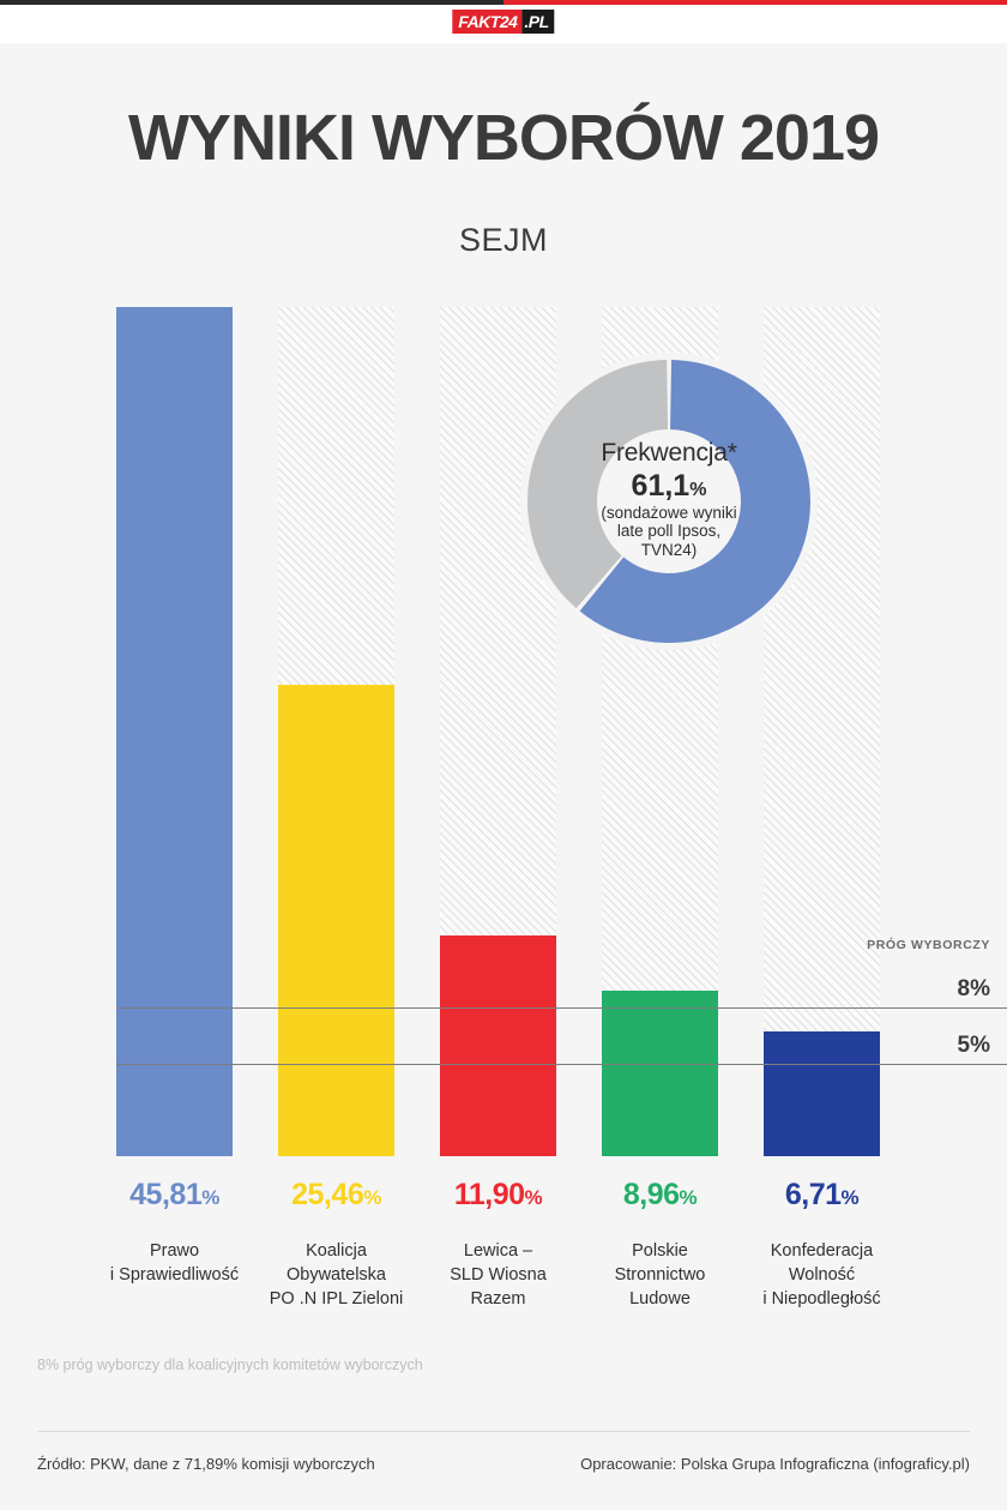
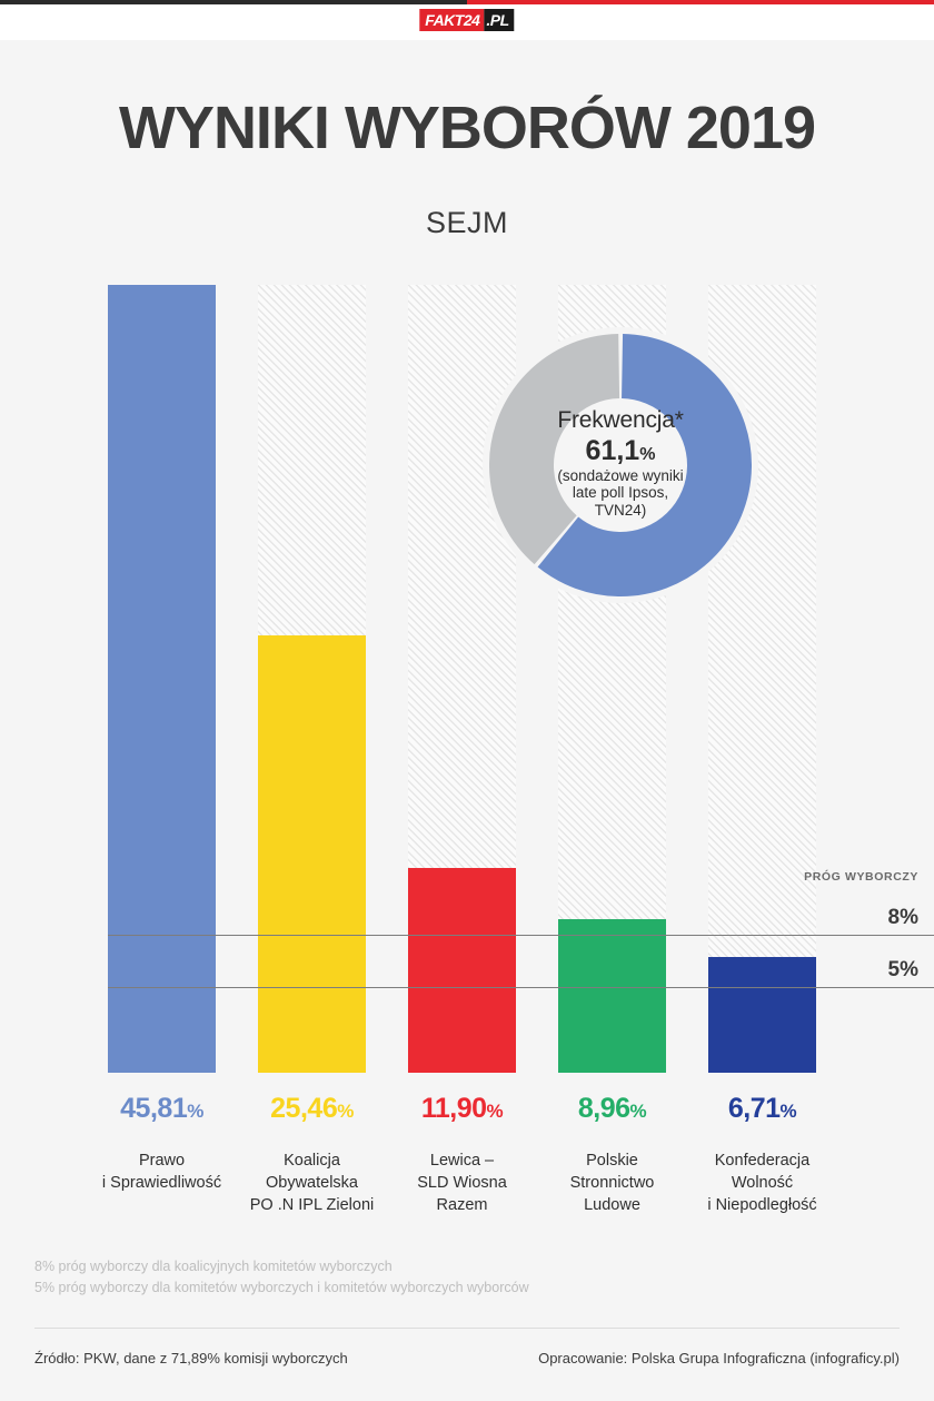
  FAKT24
  .PL
  WYNIKI WYBORÓW 2019
  SEJM
  8%
  5%
  PRÓG WYBORCZY
  45,81%
  25,46%
  11,90%
  8,96%
  6,71%
  Prawo
  i Sprawiedliwość
  Koalicja
  Obywatelska
  PO .N IPL Zieloni
  Lewica –
  SLD Wiosna
  Razem
  Polskie
  Stronnictwo
  Ludowe
  Konfederacja
  Wolność
  i Niepodległość
  Frekwencja*
  61,1%
  (sondażowe wyniki
  late poll Ipsos,
  TVN24)
  8% próg wyborczy dla koalicyjnych komitetów wyborczych
+ 5% próg wyborczy dla komitetów wyborczych i komitetów wyborczych wyborców
  Źródło: PKW, dane z 71,89% komisji wyborczych
  Opracowanie: Polska Grupa Infograficzna (infograficy.pl)
